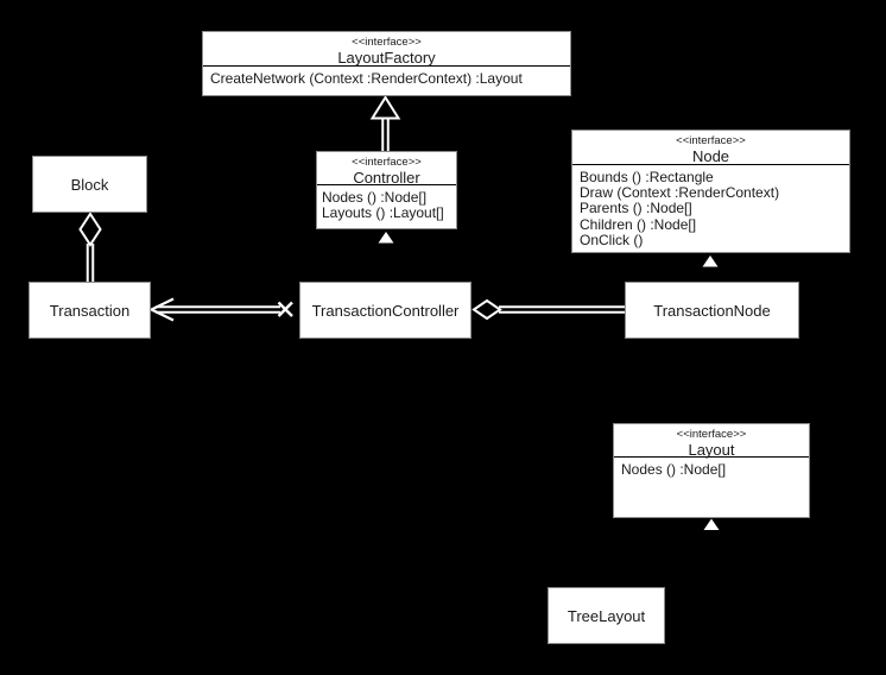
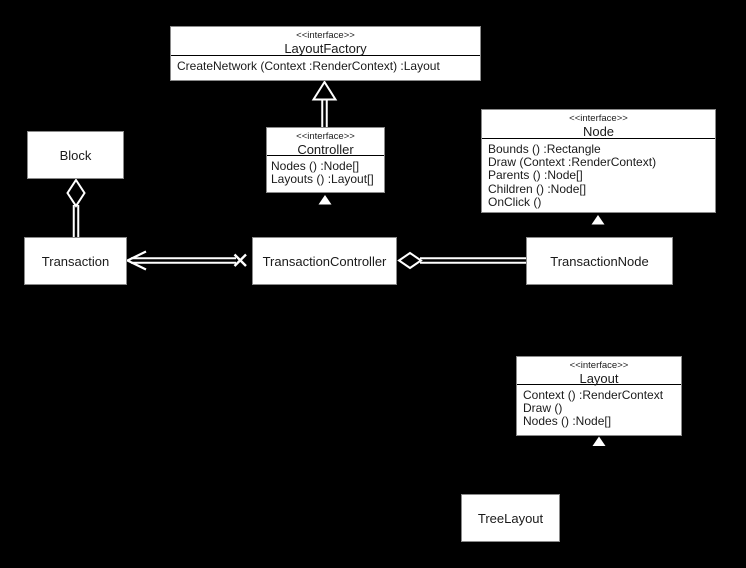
  <<interface>>
  LayoutFactory
  CreateNetwork (Context :RenderContext) :Layout
  <<interface>>
  Controller
  Nodes () :Node[]
  Layouts () :Layout[]
  <<interface>>
  Node
  Bounds () :Rectangle
  Draw (Context :RenderContext)
  Parents () :Node[]
  Children () :Node[]
  OnClick ()
  <<interface>>
  Layout
+ Context () :RenderContext
+ Draw ()
  Nodes () :Node[]
  Block
  Transaction
  TransactionController
  TransactionNode
  TreeLayout
